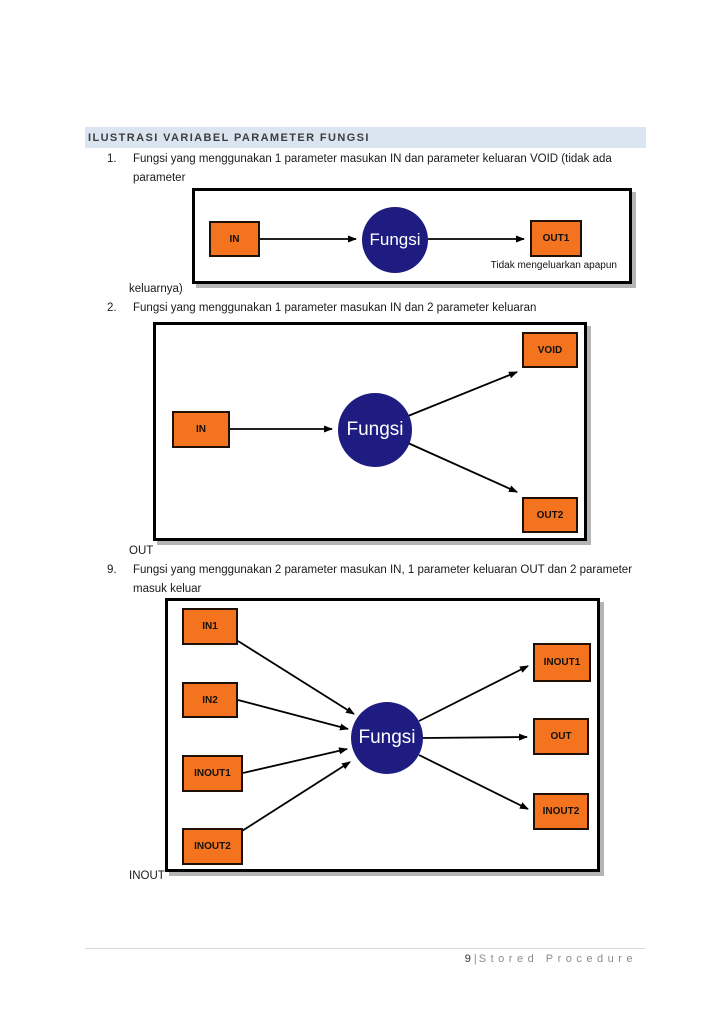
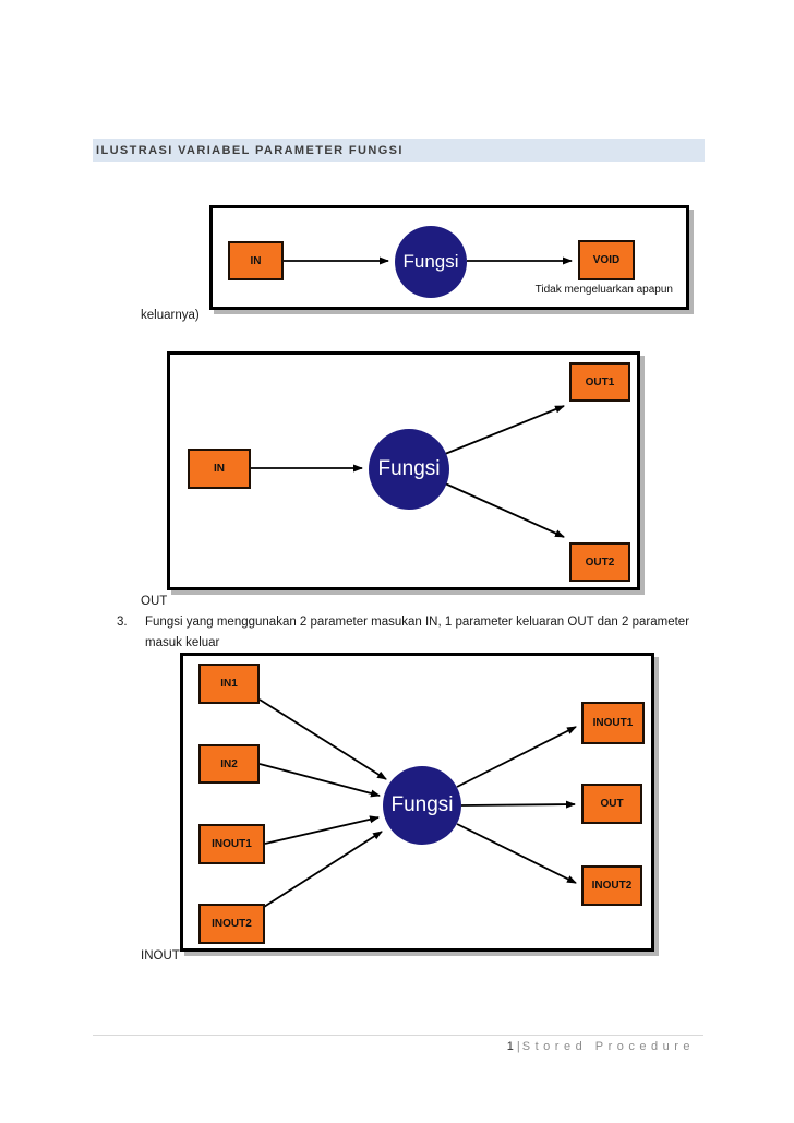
  ILUSTRASI VARIABEL PARAMETER FUNGSI
- 1.
- Fungsi yang menggunakan 1 parameter masukan IN dan parameter keluaran VOID (tidak ada parameter
  IN
  Fungsi
- OUT1
+ VOID
  Tidak mengeluarkan apapun
  keluarnya)
- 2.
- Fungsi yang menggunakan 1 parameter masukan IN dan 2 parameter keluaran
  IN
  Fungsi
- VOID
+ OUT1
  OUT2
  OUT
- 9.
+ 3.
  Fungsi yang menggunakan 2 parameter masukan IN, 1 parameter keluaran OUT dan 2 parameter masuk keluar
  IN1
  IN2
  INOUT1
  INOUT2
  Fungsi
  INOUT1
  OUT
  INOUT2
  INOUT
- 9| Stored Procedure
+ 1| Stored Procedure
